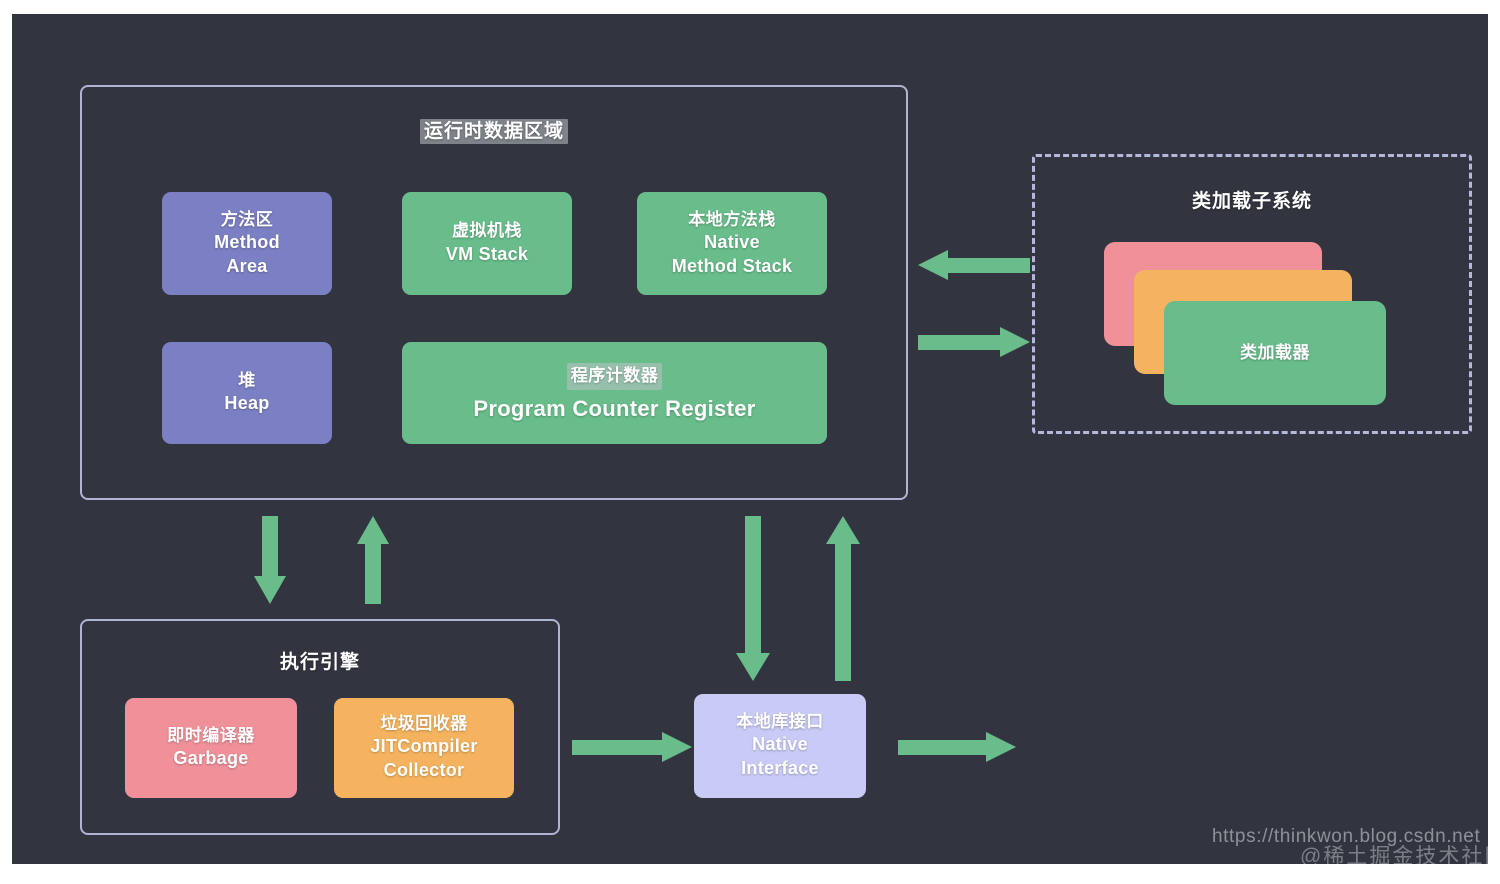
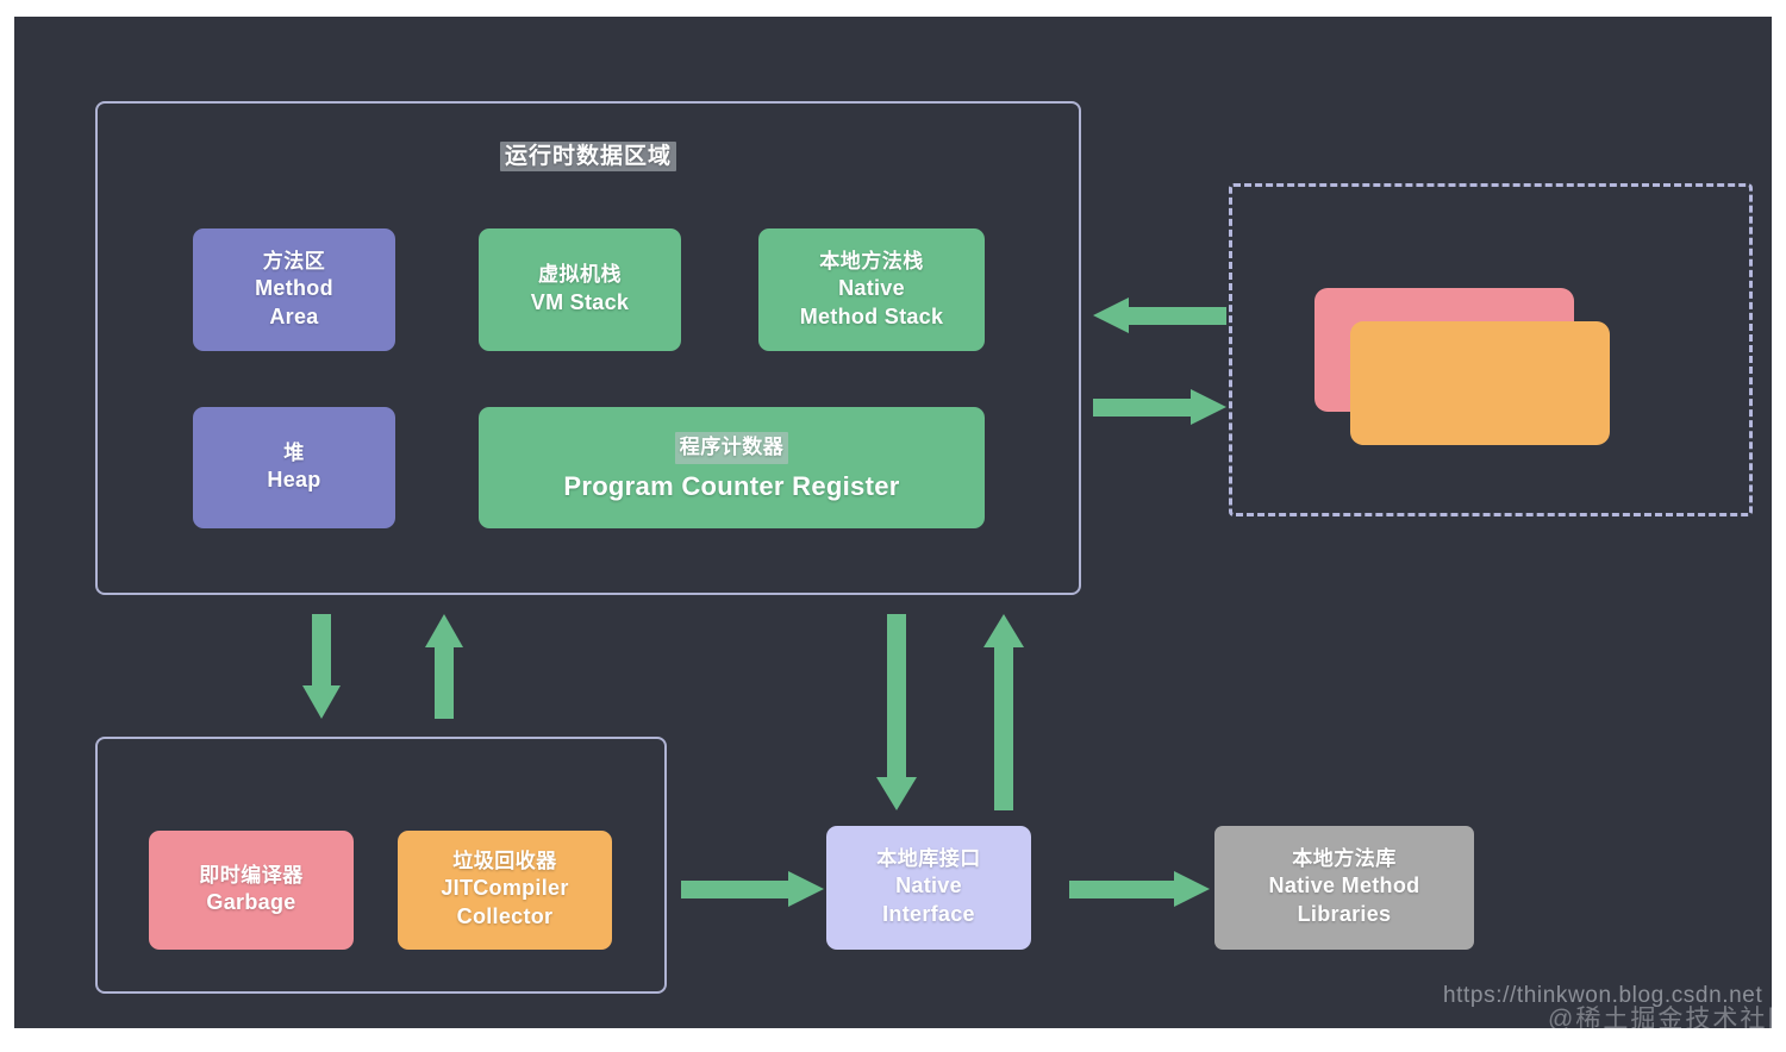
  运行时数据区域
  方法区
  Method
  Area
  虚拟机栈
  VM Stack
  本地方法栈
  Native
  Method Stack
  堆
  Heap
  程序计数器
  Program Counter Register
- 类加载子系统
- 类加载器
- 执行引擎
  即时编译器
  Garbage
  垃圾回收器
  JITCompiler
  Collector
  本地库接口
  Native
  Interface
+ 本地方法库
+ Native Method
+ Libraries
  https://thinkwon.blog.csdn.net
  @稀土掘金技术社
